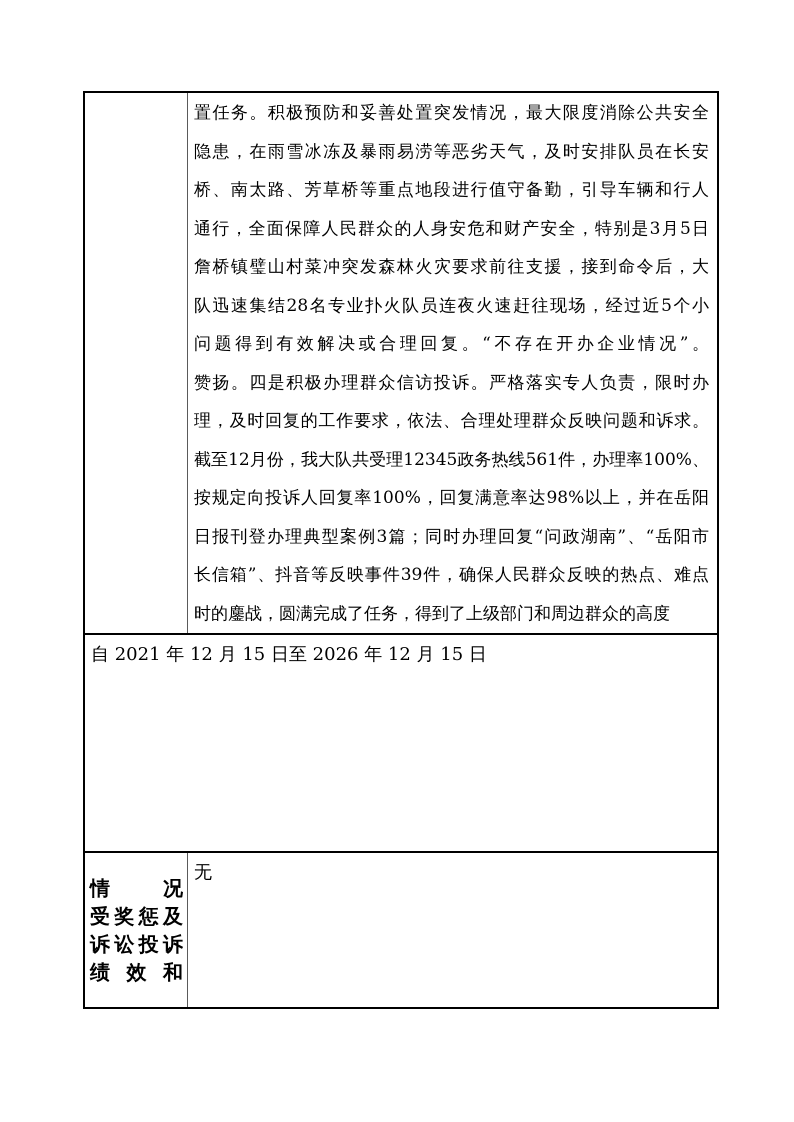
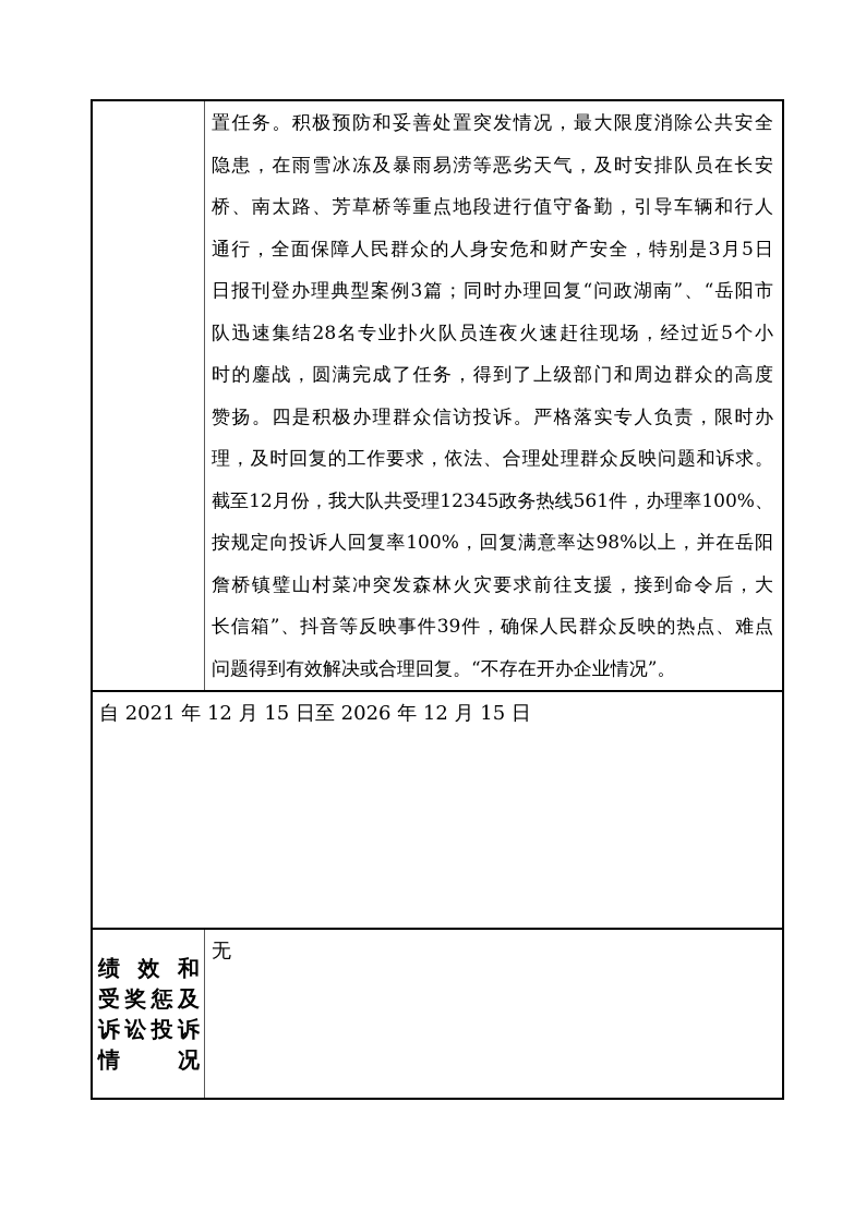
  置任务。积极预防和妥善处置突发情况，最大限度消除公共安全
  隐患，在雨雪冰冻及暴雨易涝等恶劣天气，及时安排队员在长安
  桥、南太路、芳草桥等重点地段进行值守备勤，引导车辆和行人
  通行，全面保障人民群众的人身安危和财产安全，特别是3月5日
- 詹桥镇璧山村菜冲突发森林火灾要求前往支援，接到命令后，大
+ 日报刊登办理典型案例3篇；同时办理回复“问政湖南”、“岳阳市
  队迅速集结28名专业扑火队员连夜火速赶往现场，经过近5个小
- 问题得到有效解决或合理回复。“不存在开办企业情况”。
+ 时的鏖战，圆满完成了任务，得到了上级部门和周边群众的高度
  赞扬。四是积极办理群众信访投诉。严格落实专人负责，限时办
  理，及时回复的工作要求，依法、合理处理群众反映问题和诉求。
  截至12月份，我大队共受理12345政务热线561件，办理率100%、
  按规定向投诉人回复率100%，回复满意率达98%以上，并在岳阳
- 日报刊登办理典型案例3篇；同时办理回复“问政湖南”、“岳阳市
+ 詹桥镇璧山村菜冲突发森林火灾要求前往支援，接到命令后，大
  长信箱”、抖音等反映事件39件，确保人民群众反映的热点、难点
- 时的鏖战，圆满完成了任务，得到了上级部门和周边群众的高度
+ 问题得到有效解决或合理回复。“不存在开办企业情况”。
  自 2021 年 12 月 15 日至 2026 年 12 月 15 日
- 情况
+ 绩效和
  受奖惩及
  诉讼投诉
- 绩效和
+ 情况
  无
